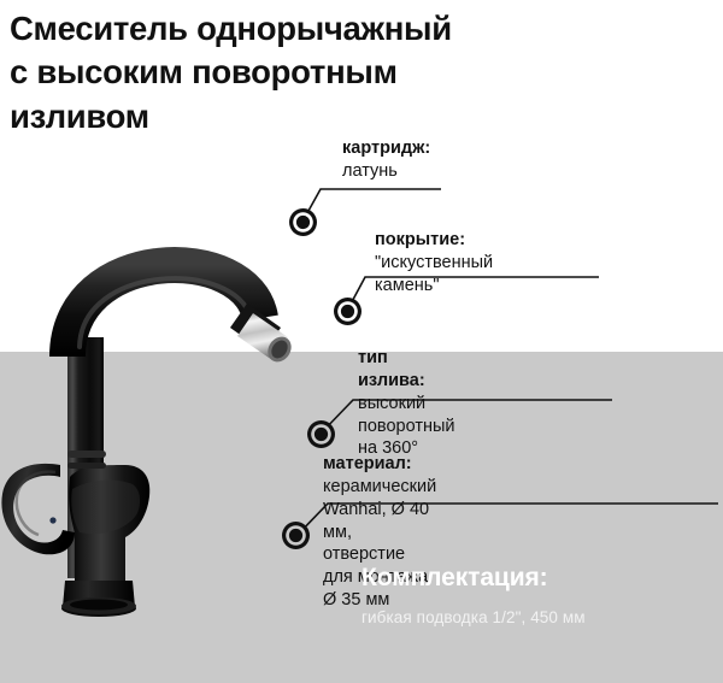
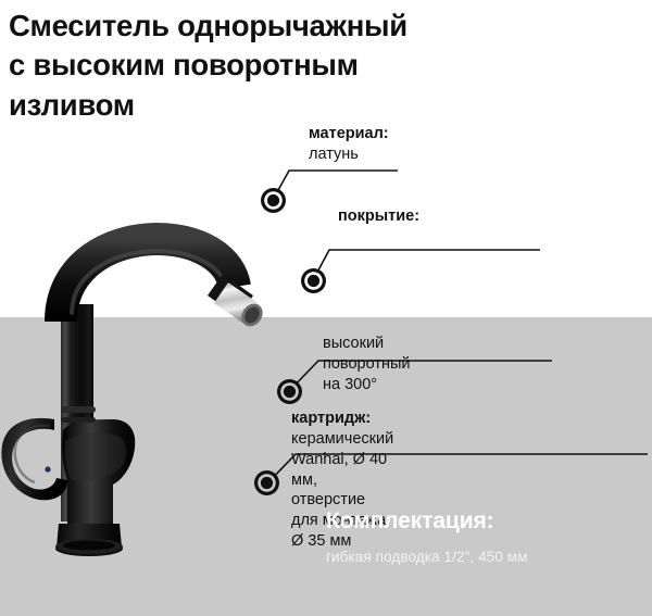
  Смеситель однорычажный
  с высоким поворотным
  изливом
- картридж:
+ материал:
  латунь
  покрытие:
- "искуственный камень"
- тип излива:
- высокий поворотный на 360°
+ высокий поворотный на 300°
- материал: керамический Wanhai, Ø 40 мм,
+ картридж: керамический Wanhai, Ø 40 мм,
  отверстие для монтажа: Ø 35 мм
  Комплектация:
  гибкая подводка 1/2", 450 мм
